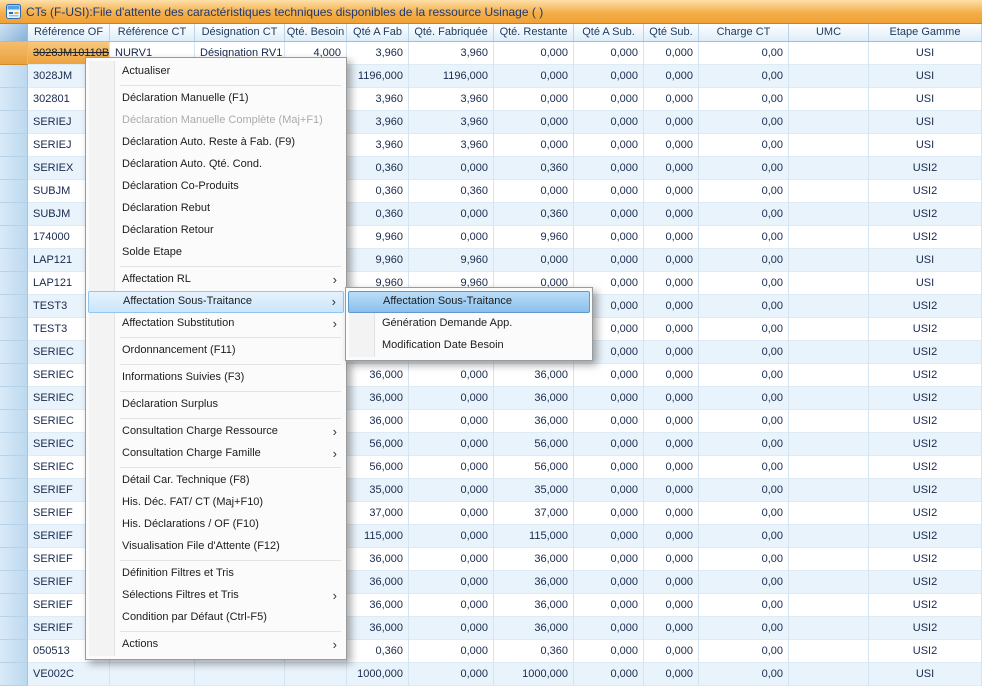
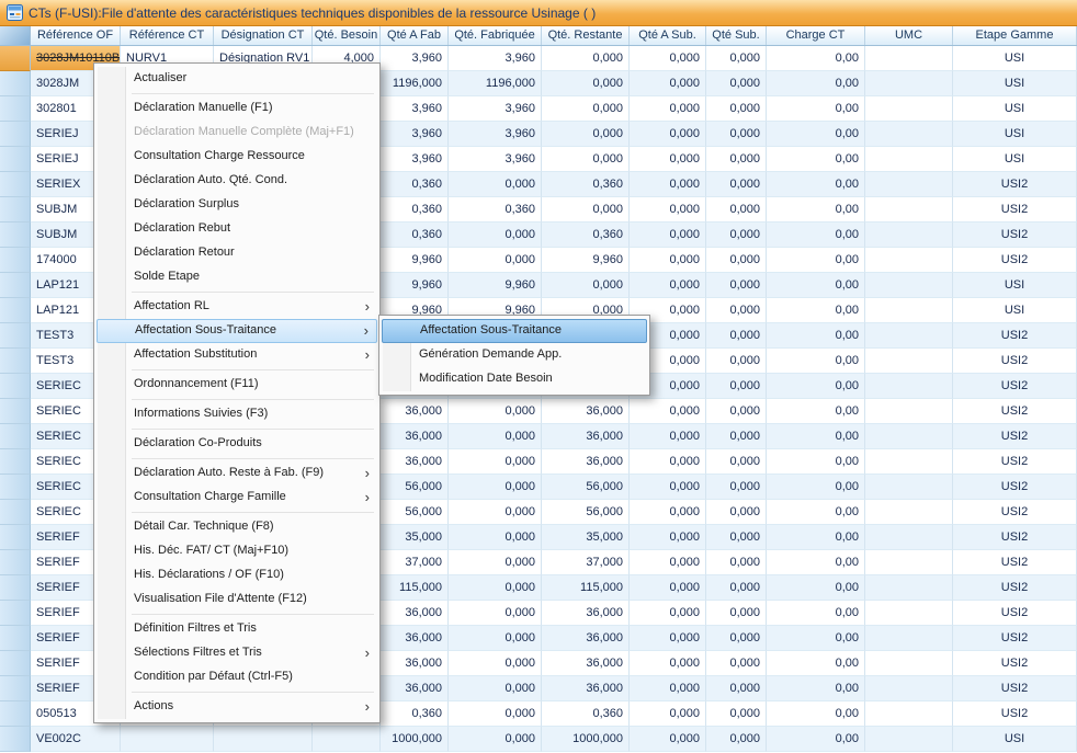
  CTs (F-USI):File d'attente des caractéristiques techniques disponibles de la ressource Usinage ( )
  Référence OF
  Référence CT
  Désignation CT
  Qté. Besoin
  Qté A Fab
  Qté. Fabriquée
  Qté. Restante
  Qté A Sub.
  Qté Sub.
  Charge CT
  UMC
  Etape Gamme
  3028JM10110B
  NURV1
  Désignation RV1
  4,000
  3,960
  3,960
  0,000
  0,000
  0,000
  0,00
  USI
  3028JM
  1196,000
  1196,000
  0,000
  0,000
  0,000
  0,00
  USI
  302801
  3,960
  3,960
  0,000
  0,000
  0,000
  0,00
  USI
  SERIEJ
  3,960
  3,960
  0,000
  0,000
  0,000
  0,00
  USI
  SERIEJ
  3,960
  3,960
  0,000
  0,000
  0,000
  0,00
  USI
  SERIEX
  0,360
  0,000
  0,360
  0,000
  0,000
  0,00
  USI2
  SUBJM
  0,360
  0,360
  0,000
  0,000
  0,000
  0,00
  USI2
  SUBJM
  0,360
  0,000
  0,360
  0,000
  0,000
  0,00
  USI2
  174000
  9,960
  0,000
  9,960
  0,000
  0,000
  0,00
  USI2
  LAP121
  9,960
  9,960
  0,000
  0,000
  0,000
  0,00
  USI
  LAP121
  9,960
  9,960
  0,000
  0,000
  0,000
  0,00
  USI
  TEST3
  0,000
  0,000
  0,00
  USI2
  TEST3
  0,000
  0,000
  0,00
  USI2
  SERIEC
  0,000
  0,000
  0,00
  USI2
  SERIEC
  36,000
  0,000
  36,000
  0,000
  0,000
  0,00
  USI2
  SERIEC
  36,000
  0,000
  36,000
  0,000
  0,000
  0,00
  USI2
  SERIEC
  36,000
  0,000
  36,000
  0,000
  0,000
  0,00
  USI2
  SERIEC
  56,000
  0,000
  56,000
  0,000
  0,000
  0,00
  USI2
  SERIEC
  56,000
  0,000
  56,000
  0,000
  0,000
  0,00
  USI2
  SERIEF
  35,000
  0,000
  35,000
  0,000
  0,000
  0,00
  USI2
  SERIEF
  37,000
  0,000
  37,000
  0,000
  0,000
  0,00
  USI2
  SERIEF
  115,000
  0,000
  115,000
  0,000
  0,000
  0,00
  USI2
  SERIEF
  36,000
  0,000
  36,000
  0,000
  0,000
  0,00
  USI2
  SERIEF
  36,000
  0,000
  36,000
  0,000
  0,000
  0,00
  USI2
  SERIEF
  36,000
  0,000
  36,000
  0,000
  0,000
  0,00
  USI2
  SERIEF
  36,000
  0,000
  36,000
  0,000
  0,000
  0,00
  USI2
  050513
  0,360
  0,000
  0,360
  0,000
  0,000
  0,00
  USI2
  VE002C
  1000,000
  0,000
  1000,000
  0,000
  0,000
  0,00
  USI
  Actualiser
  Déclaration Manuelle (F1)
  Déclaration Manuelle Complète (Maj+F1)
- Déclaration Auto. Reste à Fab. (F9)
+ Consultation Charge Ressource
  Déclaration Auto. Qté. Cond.
- Déclaration Co-Produits
+ Déclaration Surplus
  Déclaration Rebut
  Déclaration Retour
  Solde Etape
  Affectation RL
  ›
  Affectation Sous-Traitance
  ›
  Affectation Substitution
  ›
  Ordonnancement (F11)
  Informations Suivies (F3)
- Déclaration Surplus
+ Déclaration Co-Produits
- Consultation Charge Ressource
+ Déclaration Auto. Reste à Fab. (F9)
  ›
  Consultation Charge Famille
  ›
  Détail Car. Technique (F8)
  His. Déc. FAT/ CT (Maj+F10)
  His. Déclarations / OF (F10)
  Visualisation File d'Attente (F12)
  Définition Filtres et Tris
  Sélections Filtres et Tris
  ›
  Condition par Défaut (Ctrl-F5)
  Actions
  ›
  Affectation Sous-Traitance
  Génération Demande App.
  Modification Date Besoin
